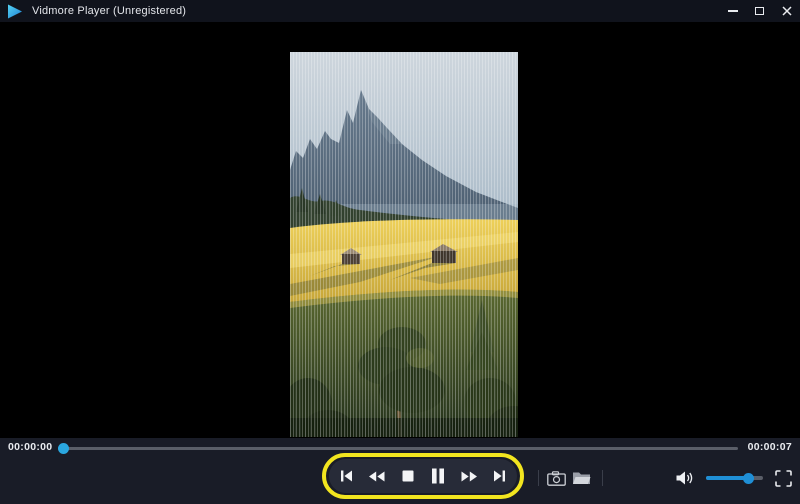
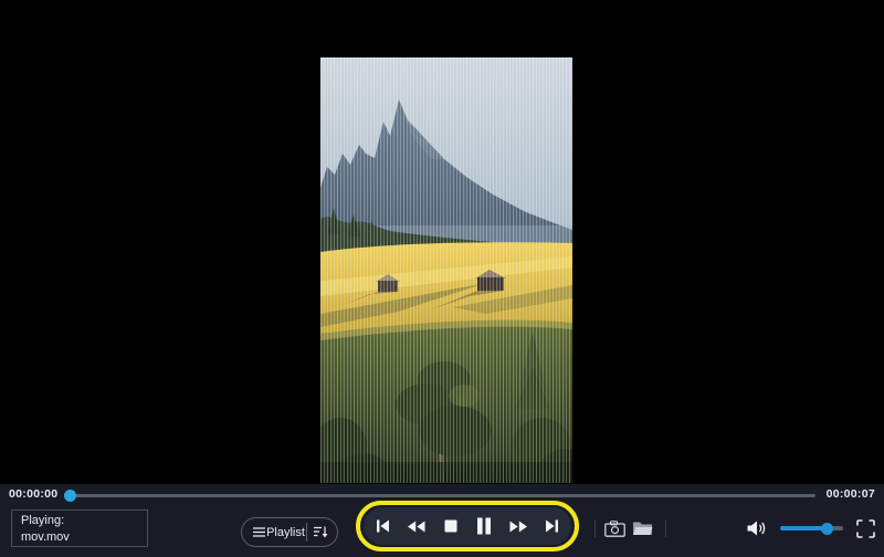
- Vidmore Player (Unregistered)
  00:00:00
  00:00:07
+ Playing:
+ mov.mov
+ Playlist
